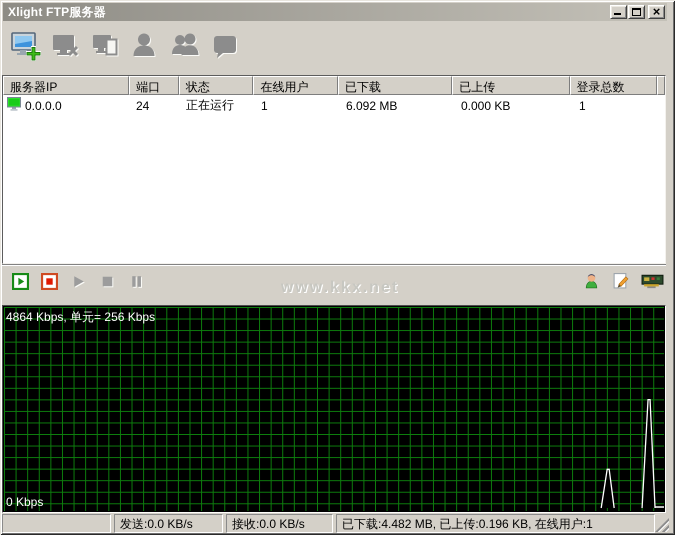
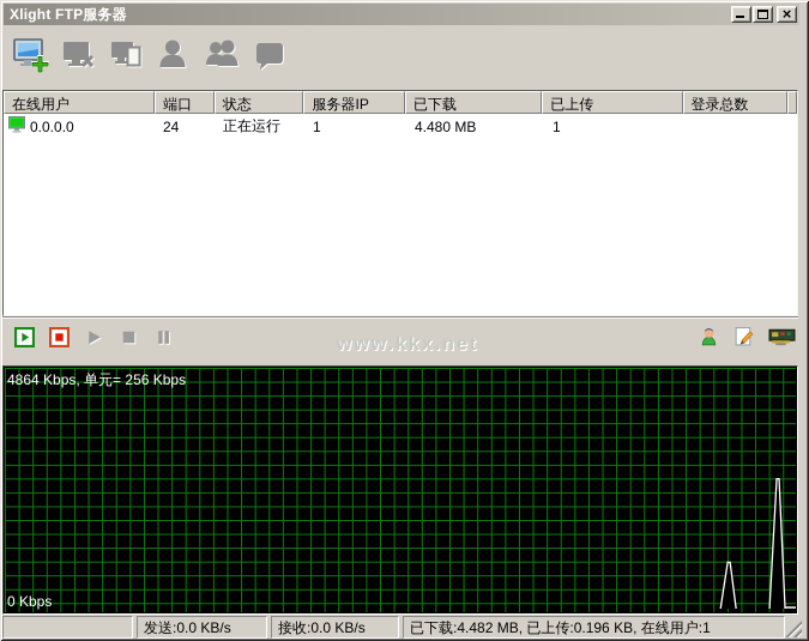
  Xlight FTP服务器
  ×
- 服务器IP
+ 在线用户
  端口
  状态
- 在线用户
+ 服务器IP
  已下载
  已上传
  登录总数
  0.0.0.0
  24
  正在运行
  1
- 6.092 MB
+ 4.480 MB
- 0.000 KB
  1
  4864 Kbps, 单元= 256 Kbps
  0 Kbps
  发送:0.0 KB/s
  接收:0.0 KB/s
  已下载:4.482 MB, 已上传:0.196 KB, 在线用户:1
  www.kkx.net
